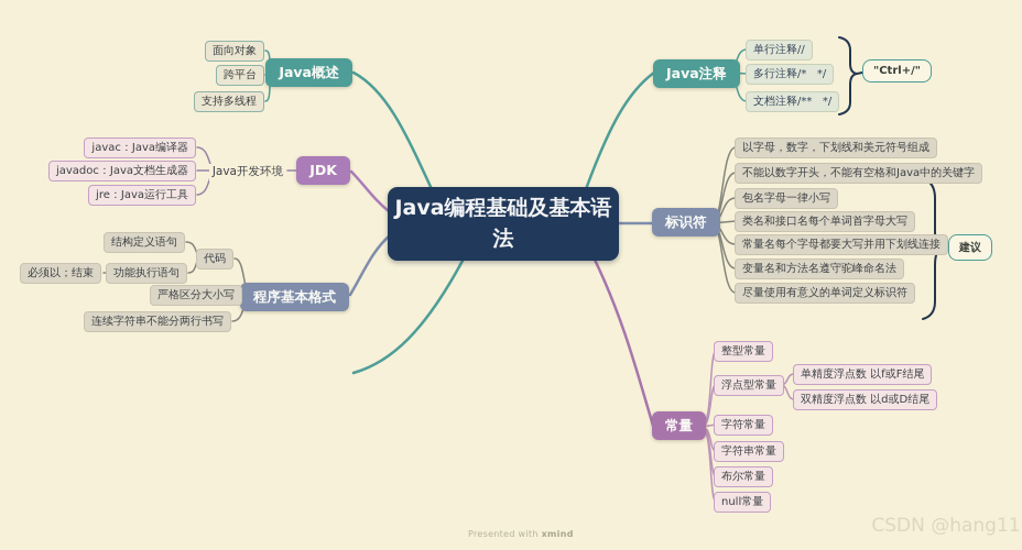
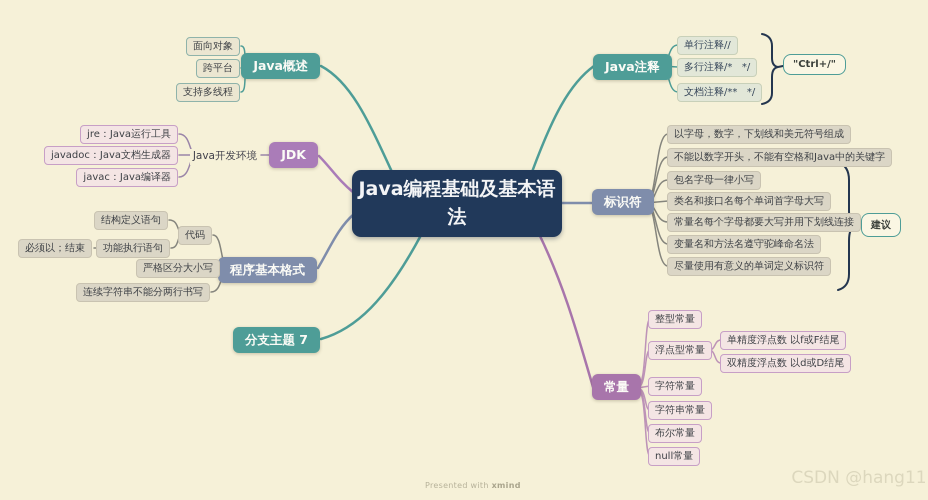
  Java编程基础及基本语法
  Java概述
  面向对象
  跨平台
  支持多线程
  JDK
  Java开发环境
- javac：Java编译器
+ jre：Java运行工具
  javadoc：Java文档生成器
- jre：Java运行工具
+ javac：Java编译器
  程序基本格式
  代码
  结构定义语句
  功能执行语句
  必须以；结束
  严格区分大小写
  连续字符串不能分两行书写
+ 分支主题 7
  Java注释
  单行注释//
  多行注释/* */
  文档注释/** */
  "Ctrl+/"
  标识符
  以字母，数字，下划线和美元符号组成
  不能以数字开头，不能有空格和Java中的关键字
  包名字母一律小写
  类名和接口名每个单词首字母大写
  常量名每个字母都要大写并用下划线连接
  变量名和方法名遵守驼峰命名法
  尽量使用有意义的单词定义标识符
  建议
  常量
  整型常量
  浮点型常量
  字符常量
  字符串常量
  布尔常量
  null常量
  单精度浮点数 以f或F结尾
  双精度浮点数 以d或D结尾
  Presented with xmind
  CSDN @hang11
